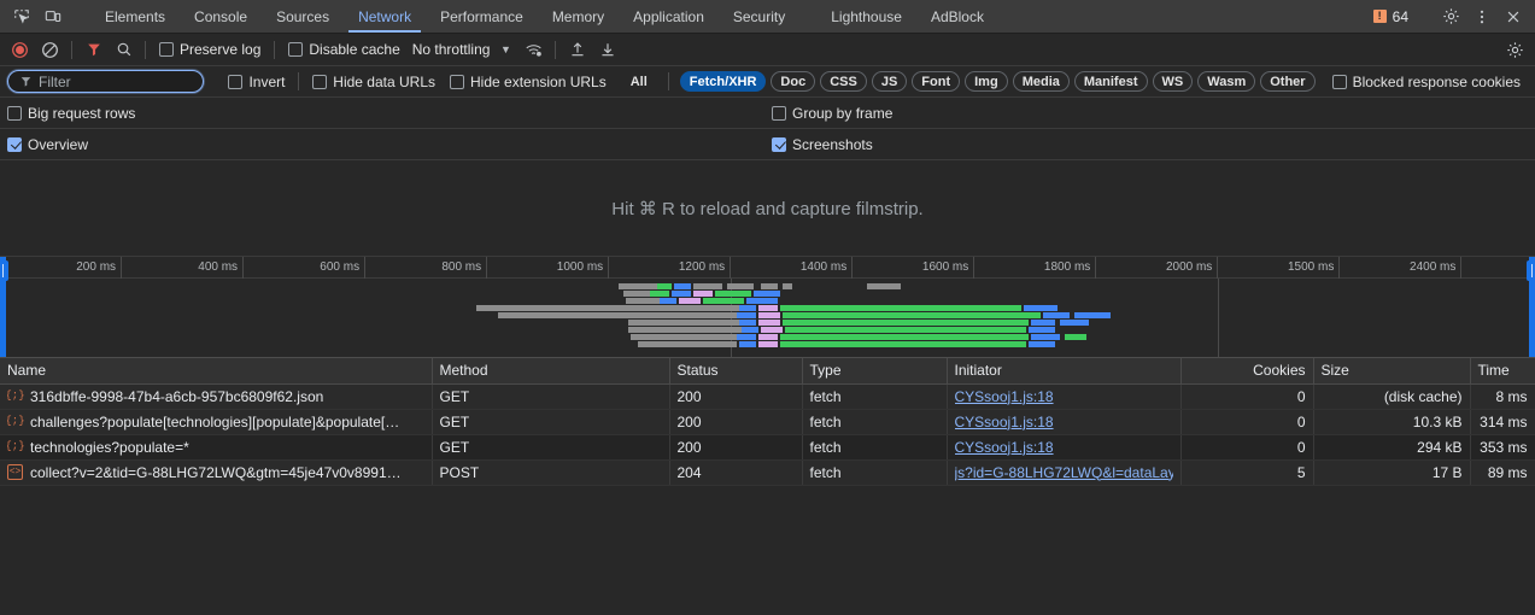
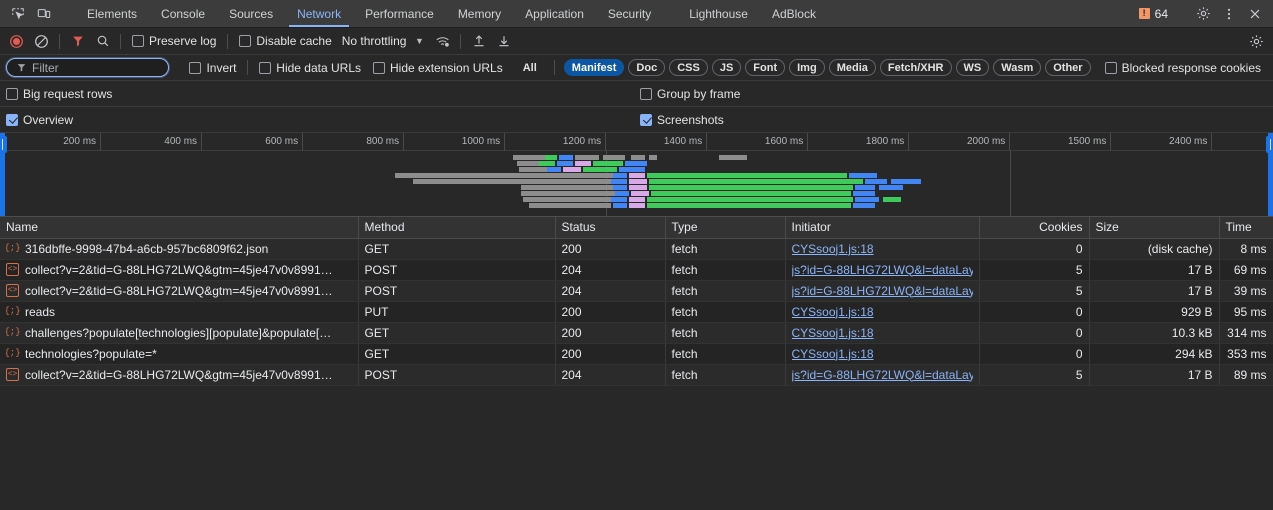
  Elements
  Console
  Sources
  Network
  Performance
  Memory
  Application
  Security
  Lighthouse
  AdBlock
  !
  64
  Preserve log
  Disable cache
  No throttling
  ▼
  Filter
  Invert
  Hide data URLs
  Hide extension URLs
  All
- Fetch/XHR
+ Manifest
  Doc
  CSS
  JS
  Font
  Img
  Media
- Manifest
+ Fetch/XHR
  WS
  Wasm
  Other
  Blocked response cookies
  Big request rows
  Group by frame
  Overview
  Screenshots
- Hit ⌘ R to reload and capture filmstrip.
  200 ms
  400 ms
  600 ms
  800 ms
  1000 ms
  1200 ms
  1400 ms
  1600 ms
  1800 ms
  2000 ms
  1500 ms
  2400 ms
  Name	Method	Status	Type	Initiator	Cookies	Size	Time
  {;} 316dbffe-9998-47b4-a6cb-957bc6809f62.json	GET	200	fetch	CYSsooj1.js:18	0	(disk cache)	8 ms
+ <> collect?v=2&tid=G-88LHG72LWQ&gtm=45je47v0v8991…	POST	204	fetch	js?id=G-88LHG72LWQ&l=dataLay	5	17 B	69 ms
+ <> collect?v=2&tid=G-88LHG72LWQ&gtm=45je47v0v8991…	POST	204	fetch	js?id=G-88LHG72LWQ&l=dataLay	5	17 B	39 ms
+ {;} reads	PUT	200	fetch	CYSsooj1.js:18	0	929 B	95 ms
  {;} challenges?populate[technologies][populate]&populate[…	GET	200	fetch	CYSsooj1.js:18	0	10.3 kB	314 ms
  {;} technologies?populate=*	GET	200	fetch	CYSsooj1.js:18	0	294 kB	353 ms
  <> collect?v=2&tid=G-88LHG72LWQ&gtm=45je47v0v8991…	POST	204	fetch	js?id=G-88LHG72LWQ&l=dataLay	5	17 B	89 ms
